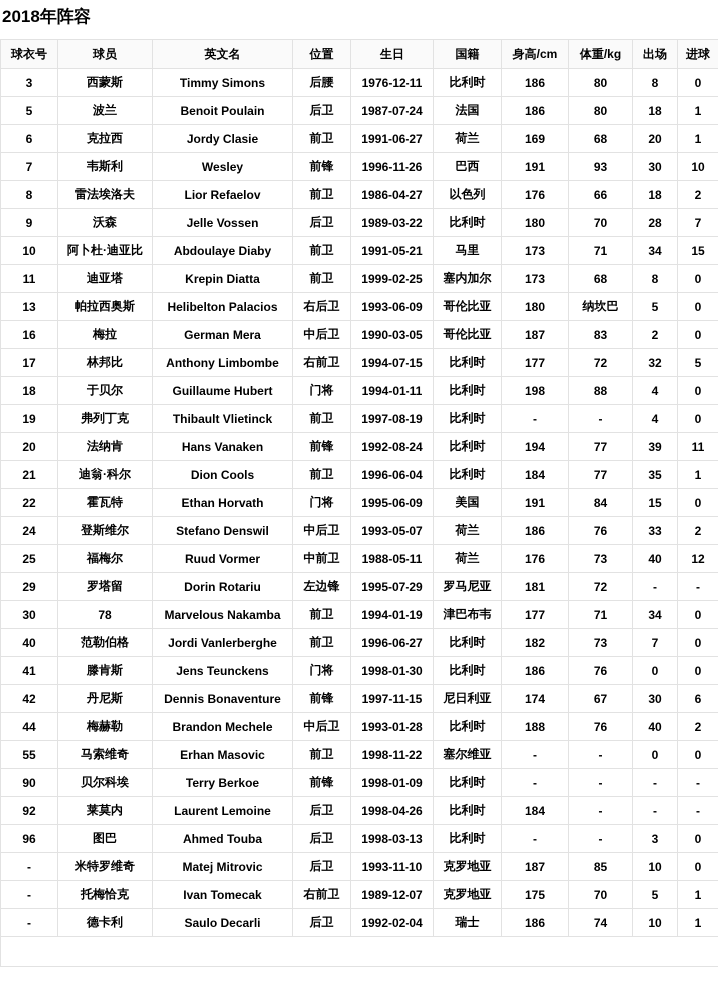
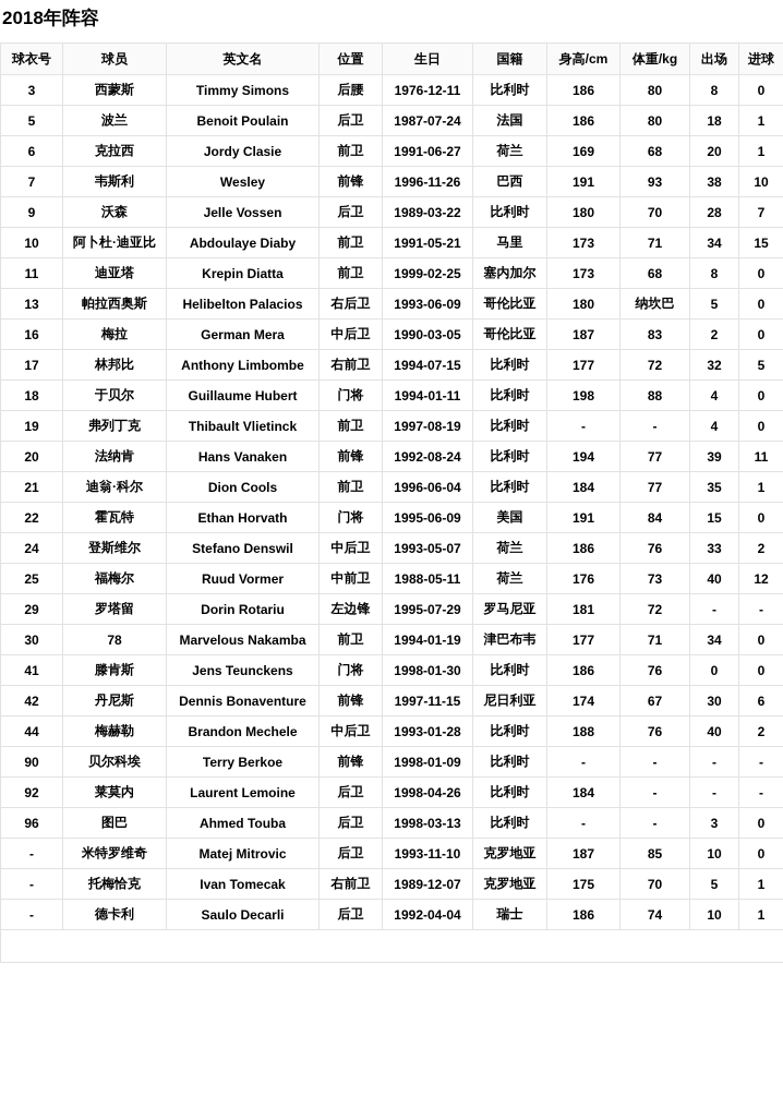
  2018年阵容
  球衣号	球员	英文名	位置	生日	国籍	身高/cm	体重/kg	出场	进球
  3	西蒙斯	Timmy Simons	后腰	1976-12-11	比利时	186	80	8	0
  5	波兰	Benoit Poulain	后卫	1987-07-24	法国	186	80	18	1
  6	克拉西	Jordy Clasie	前卫	1991-06-27	荷兰	169	68	20	1
- 7	韦斯利	Wesley	前锋	1996-11-26	巴西	191	93	30	10
+ 7	韦斯利	Wesley	前锋	1996-11-26	巴西	191	93	38	10
- 8	雷法埃洛夫	Lior Refaelov	前卫	1986-04-27	以色列	176	66	18	2
  9	沃森	Jelle Vossen	后卫	1989-03-22	比利时	180	70	28	7
  10	阿卜杜·迪亚比	Abdoulaye Diaby	前卫	1991-05-21	马里	173	71	34	15
  11	迪亚塔	Krepin Diatta	前卫	1999-02-25	塞内加尔	173	68	8	0
  13	帕拉西奥斯	Helibelton Palacios	右后卫	1993-06-09	哥伦比亚	180	纳坎巴	5	0
  16	梅拉	German Mera	中后卫	1990-03-05	哥伦比亚	187	83	2	0
  17	林邦比	Anthony Limbombe	右前卫	1994-07-15	比利时	177	72	32	5
  18	于贝尔	Guillaume Hubert	门将	1994-01-11	比利时	198	88	4	0
  19	弗列丁克	Thibault Vlietinck	前卫	1997-08-19	比利时	-	-	4	0
  20	法纳肯	Hans Vanaken	前锋	1992-08-24	比利时	194	77	39	11
  21	迪翁·科尔	Dion Cools	前卫	1996-06-04	比利时	184	77	35	1
  22	霍瓦特	Ethan Horvath	门将	1995-06-09	美国	191	84	15	0
  24	登斯维尔	Stefano Denswil	中后卫	1993-05-07	荷兰	186	76	33	2
  25	福梅尔	Ruud Vormer	中前卫	1988-05-11	荷兰	176	73	40	12
  29	罗塔留	Dorin Rotariu	左边锋	1995-07-29	罗马尼亚	181	72	-	-
  30	78	Marvelous Nakamba	前卫	1994-01-19	津巴布韦	177	71	34	0
- 40	范勒伯格	Jordi Vanlerberghe	前卫	1996-06-27	比利时	182	73	7	0
  41	滕肯斯	Jens Teunckens	门将	1998-01-30	比利时	186	76	0	0
  42	丹尼斯	Dennis Bonaventure	前锋	1997-11-15	尼日利亚	174	67	30	6
  44	梅赫勒	Brandon Mechele	中后卫	1993-01-28	比利时	188	76	40	2
- 55	马索维奇	Erhan Masovic	前卫	1998-11-22	塞尔维亚	-	-	0	0
  90	贝尔科埃	Terry Berkoe	前锋	1998-01-09	比利时	-	-	-	-
  92	莱莫内	Laurent Lemoine	后卫	1998-04-26	比利时	184	-	-	-
  96	图巴	Ahmed Touba	后卫	1998-03-13	比利时	-	-	3	0
  -	米特罗维奇	Matej Mitrovic	后卫	1993-11-10	克罗地亚	187	85	10	0
  -	托梅恰克	Ivan Tomecak	右前卫	1989-12-07	克罗地亚	175	70	5	1
- -	德卡利	Saulo Decarli	后卫	1992-02-04	瑞士	186	74	10	1
+ -	德卡利	Saulo Decarli	后卫	1992-04-04	瑞士	186	74	10	1
